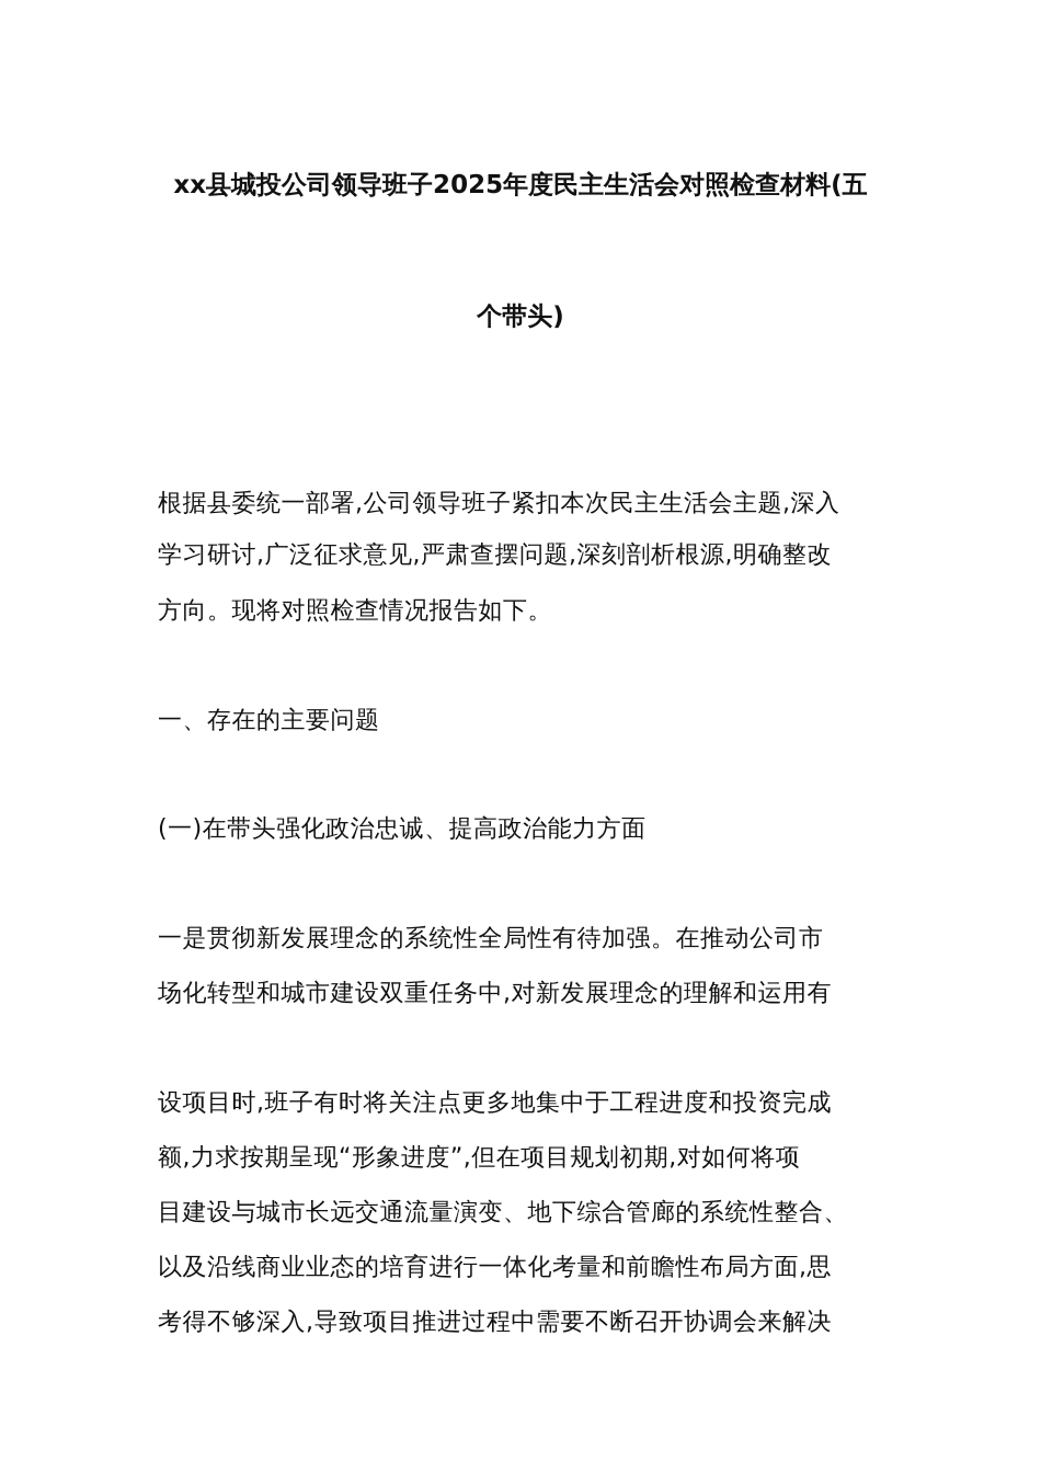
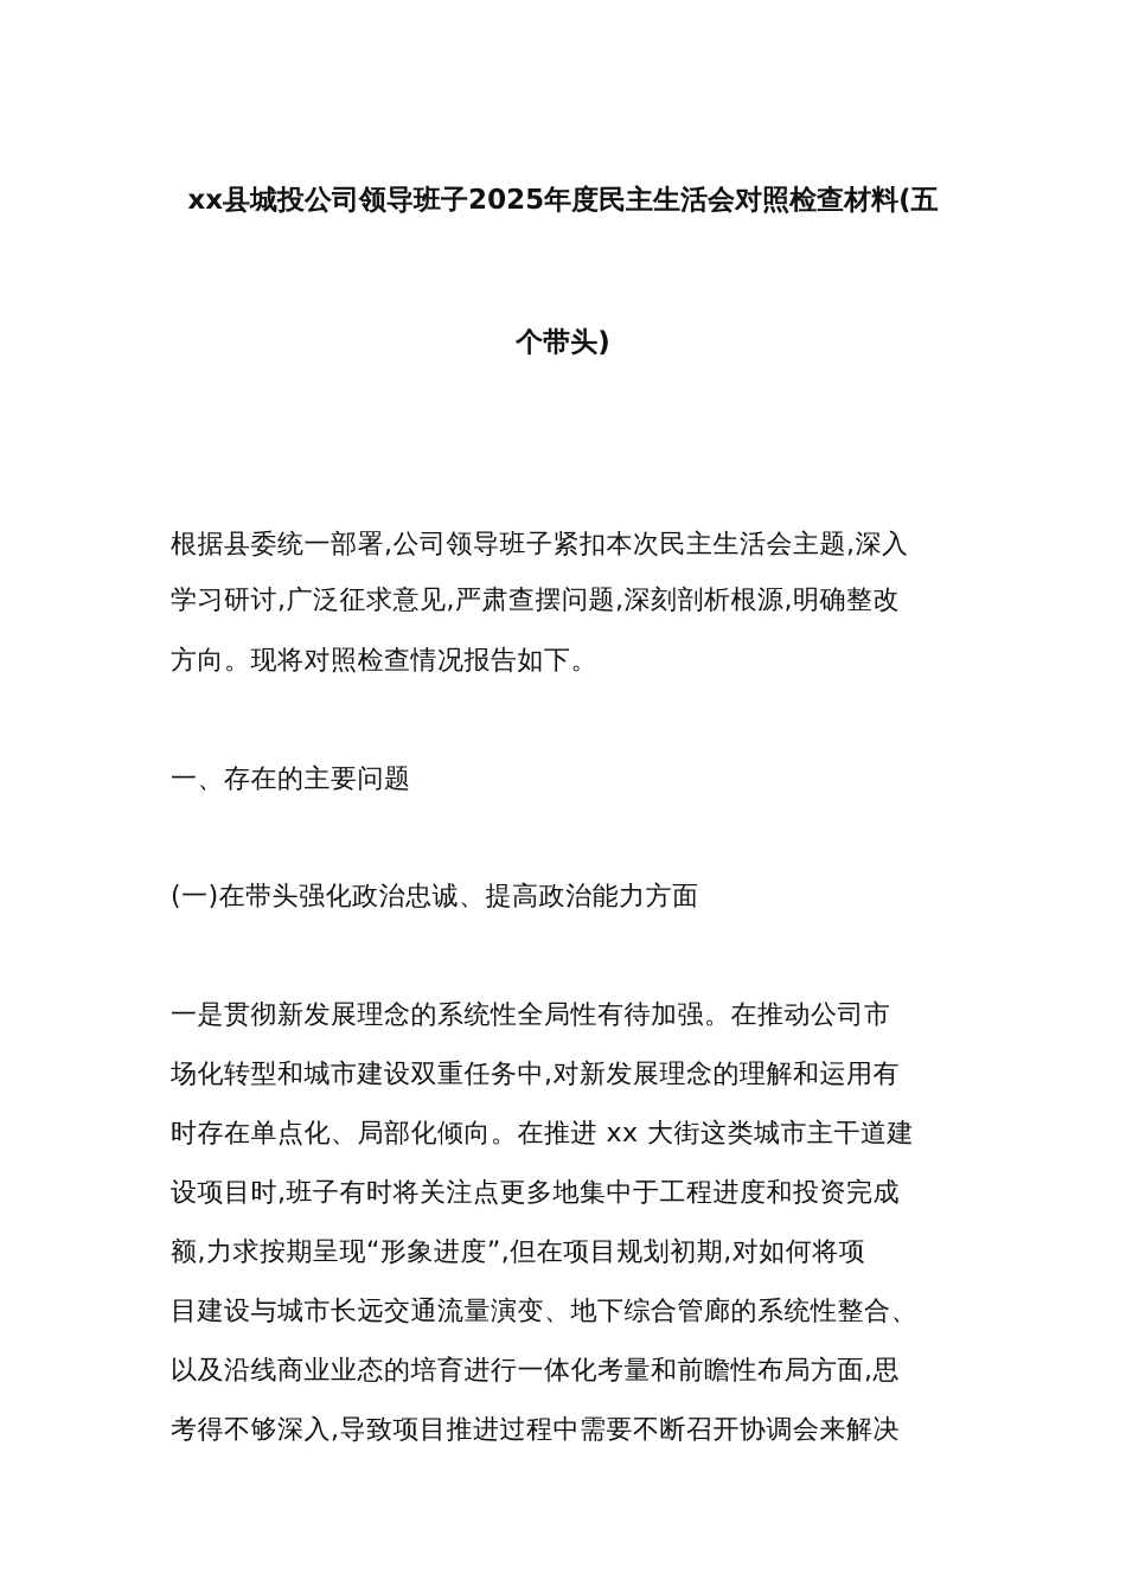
  xx县城投公司领导班子2025年度民主生活会对照检查材料(五
  个带头)
  根据县委统一部署,公司领导班子紧扣本次民主生活会主题,深入
  学习研讨,广泛征求意见,严肃查摆问题,深刻剖析根源,明确整改
  方向。现将对照检查情况报告如下。
  一、存在的主要问题
  (一)在带头强化政治忠诚、提高政治能力方面
  一是贯彻新发展理念的系统性全局性有待加强。在推动公司市
  场化转型和城市建设双重任务中,对新发展理念的理解和运用有
+ 时存在单点化、局部化倾向。在推进 xx 大街这类城市主干道建
  设项目时,班子有时将关注点更多地集中于工程进度和投资完成
  额,力求按期呈现“形象进度”,但在项目规划初期,对如何将项
  目建设与城市长远交通流量演变、地下综合管廊的系统性整合、
  以及沿线商业业态的培育进行一体化考量和前瞻性布局方面,思
  考得不够深入,导致项目推进过程中需要不断召开协调会来解决
